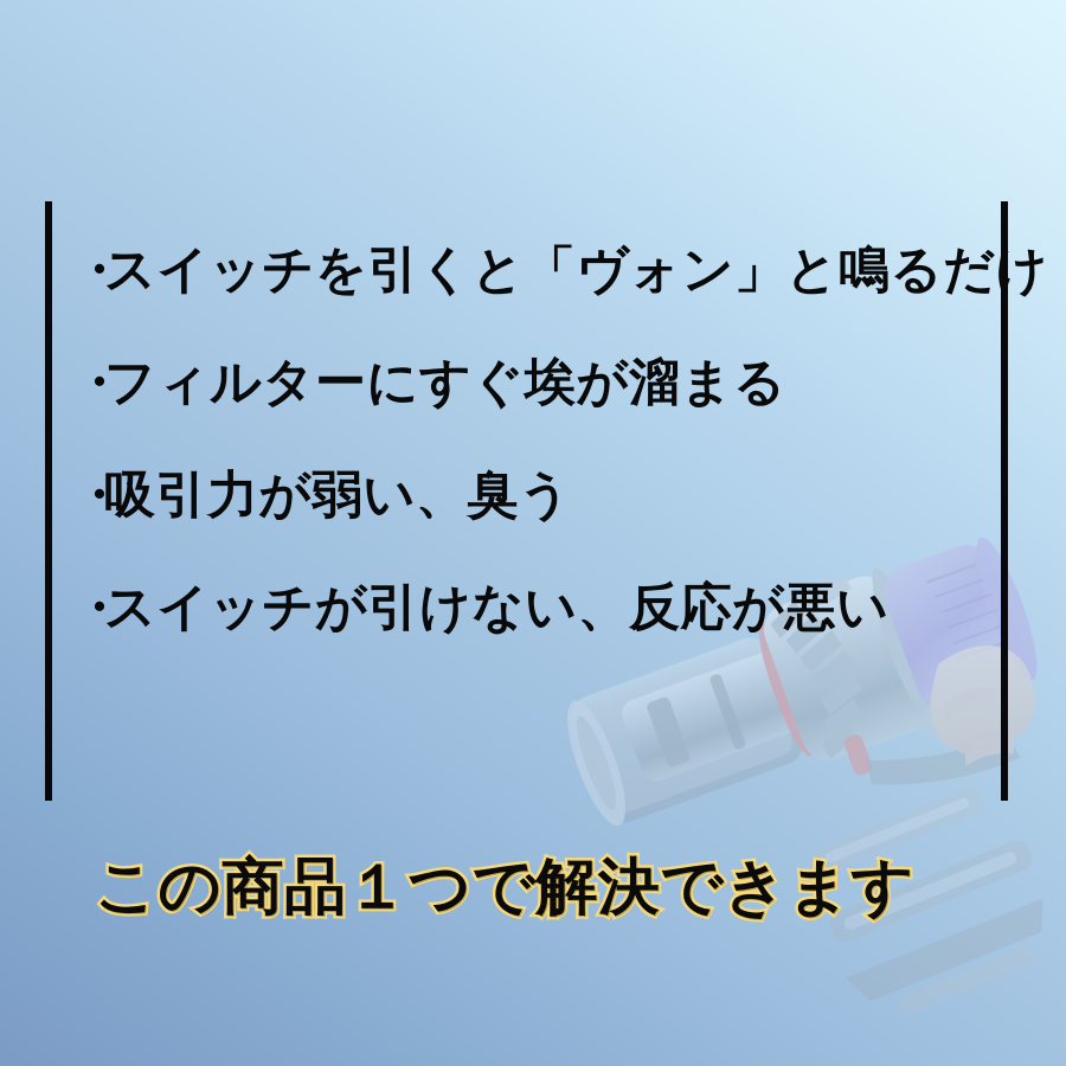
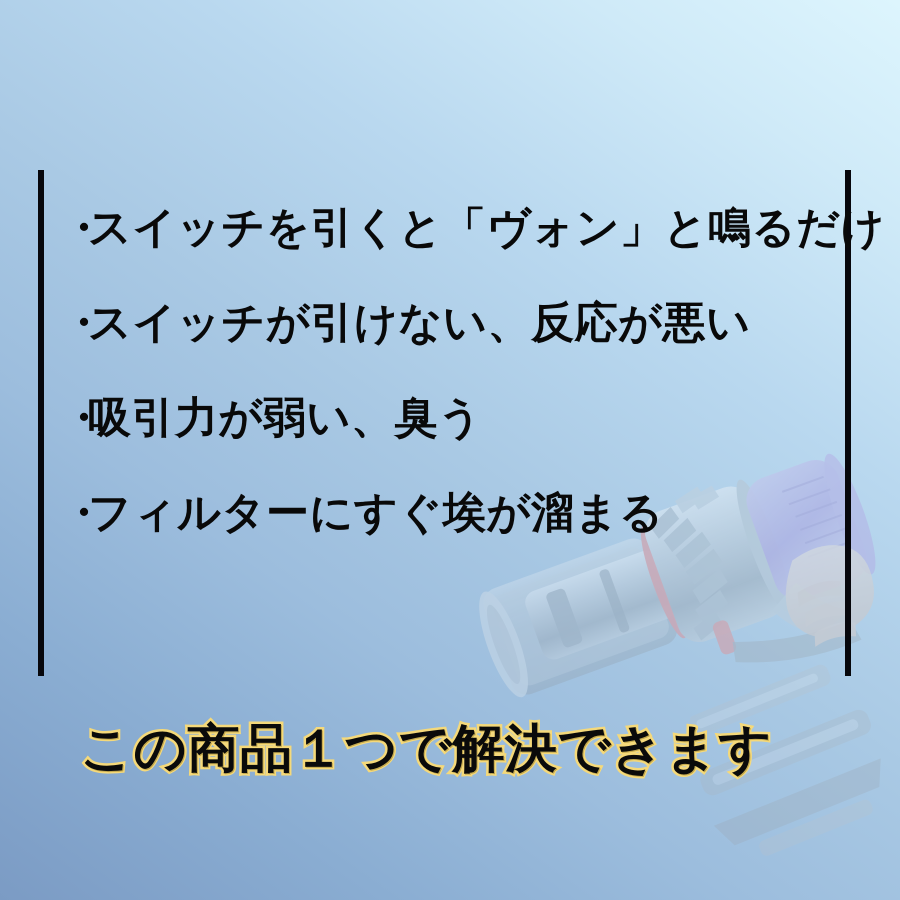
  ・
  スイッチを引くと「ヴォン」と鳴るだけ
  ・
- フィルターにすぐ埃が溜まる
+ スイッチが引けない、反応が悪い
  ・
  吸引力が弱い、臭う
  ・
- スイッチが引けない、反応が悪い
+ フィルターにすぐ埃が溜まる
  この商品１つで解決できます
